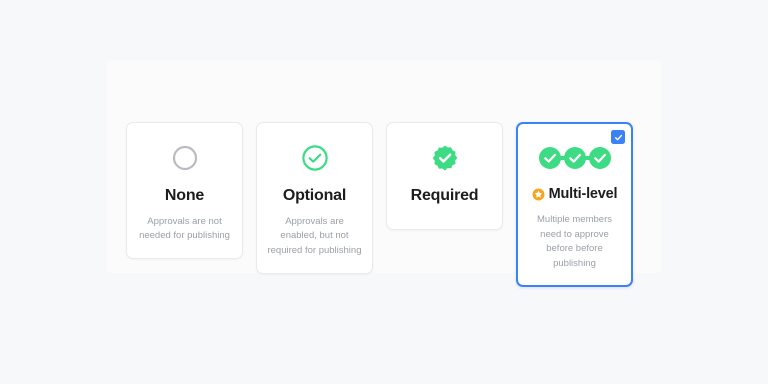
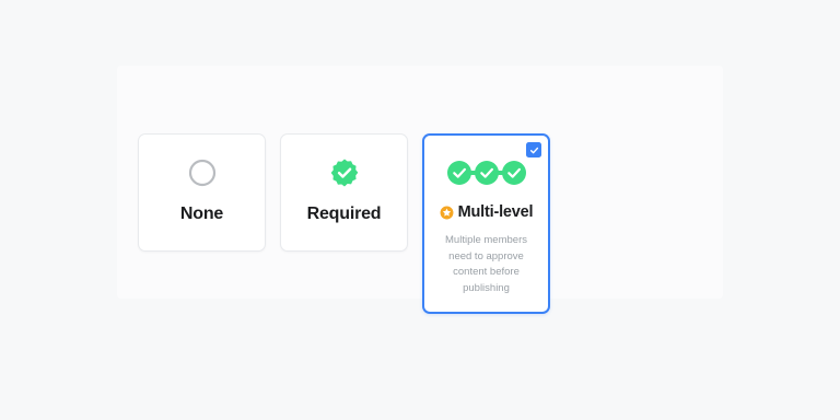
  None
- Approvals are not needed for publishing
- Optional
- Approvals are enabled, but not required for publishing
  Required
  Multi-level
- Multiple members need to approve before before publishing
+ Multiple members need to approve content before publishing
